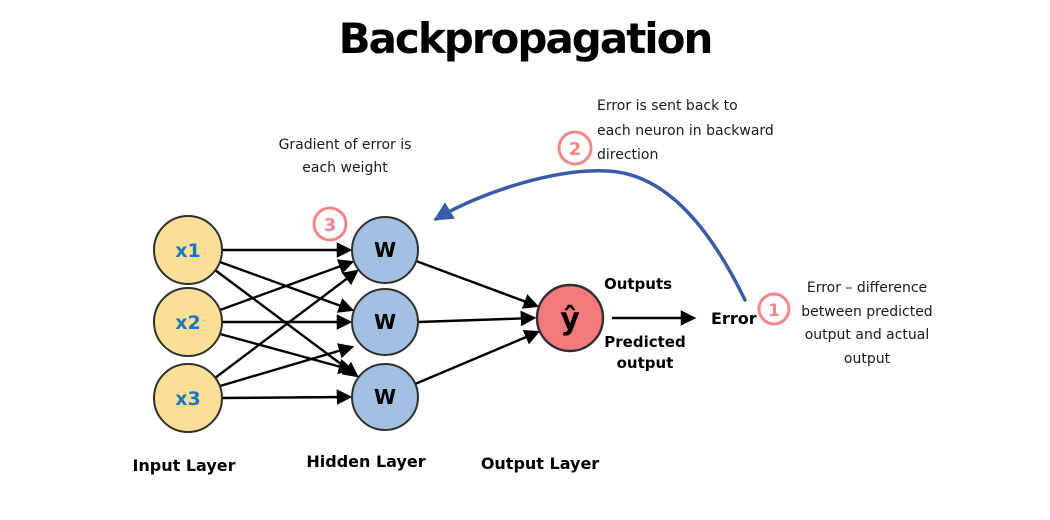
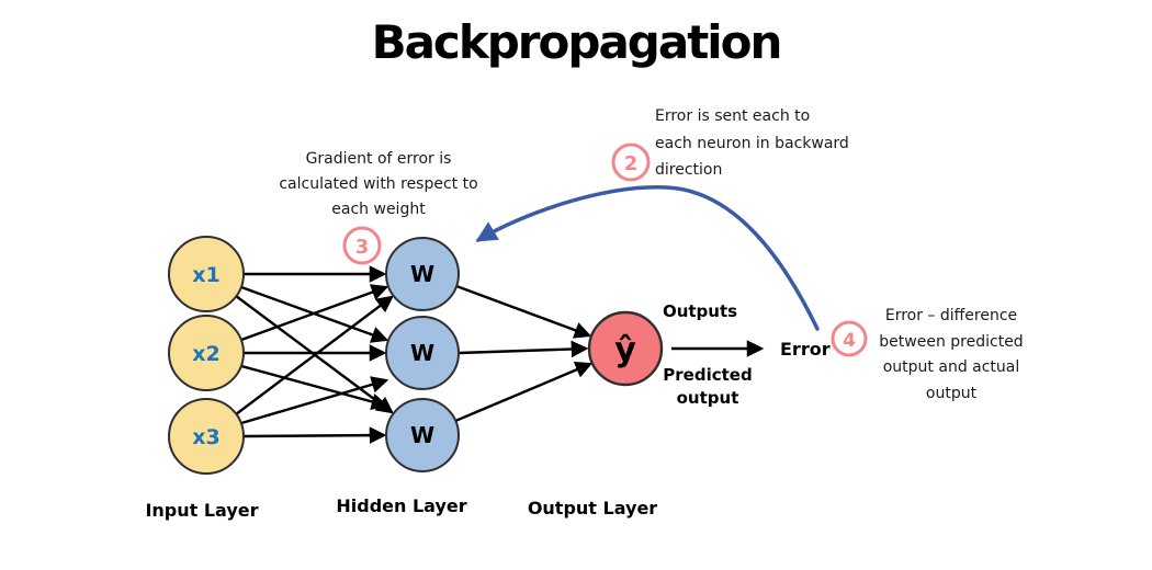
  x1
  x2
  x3
  W
  W
  W
  ŷ
  3
  2
- 1
+ 4
  Backpropagation
  Gradient of error is
+ calculated with respect to
  each weight
- Error is sent back to
+ Error is sent each to
  each neuron in backward
  direction
  Error – difference
  between predicted
  output and actual
  output
  Outputs
  Predicted output
  Error
  Input Layer
  Hidden Layer
  Output Layer
